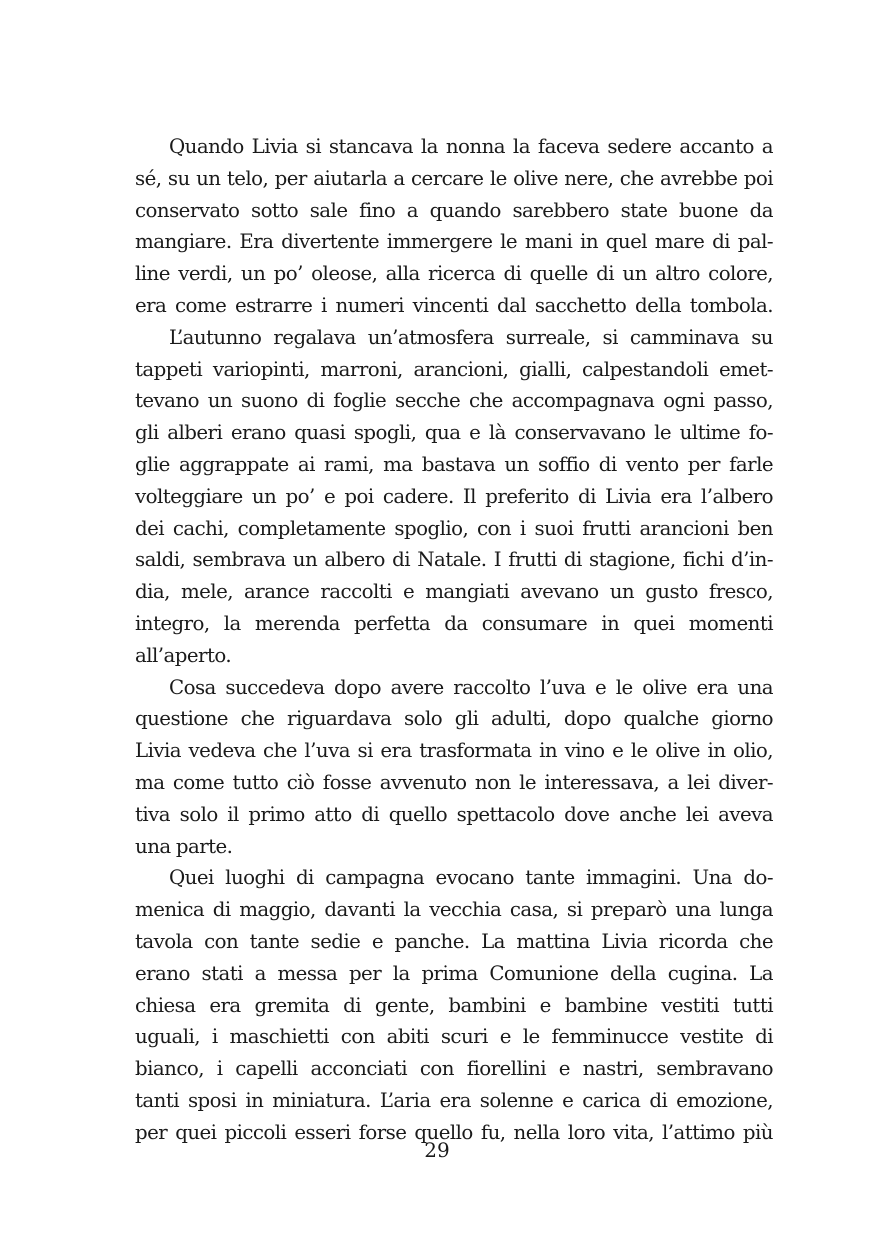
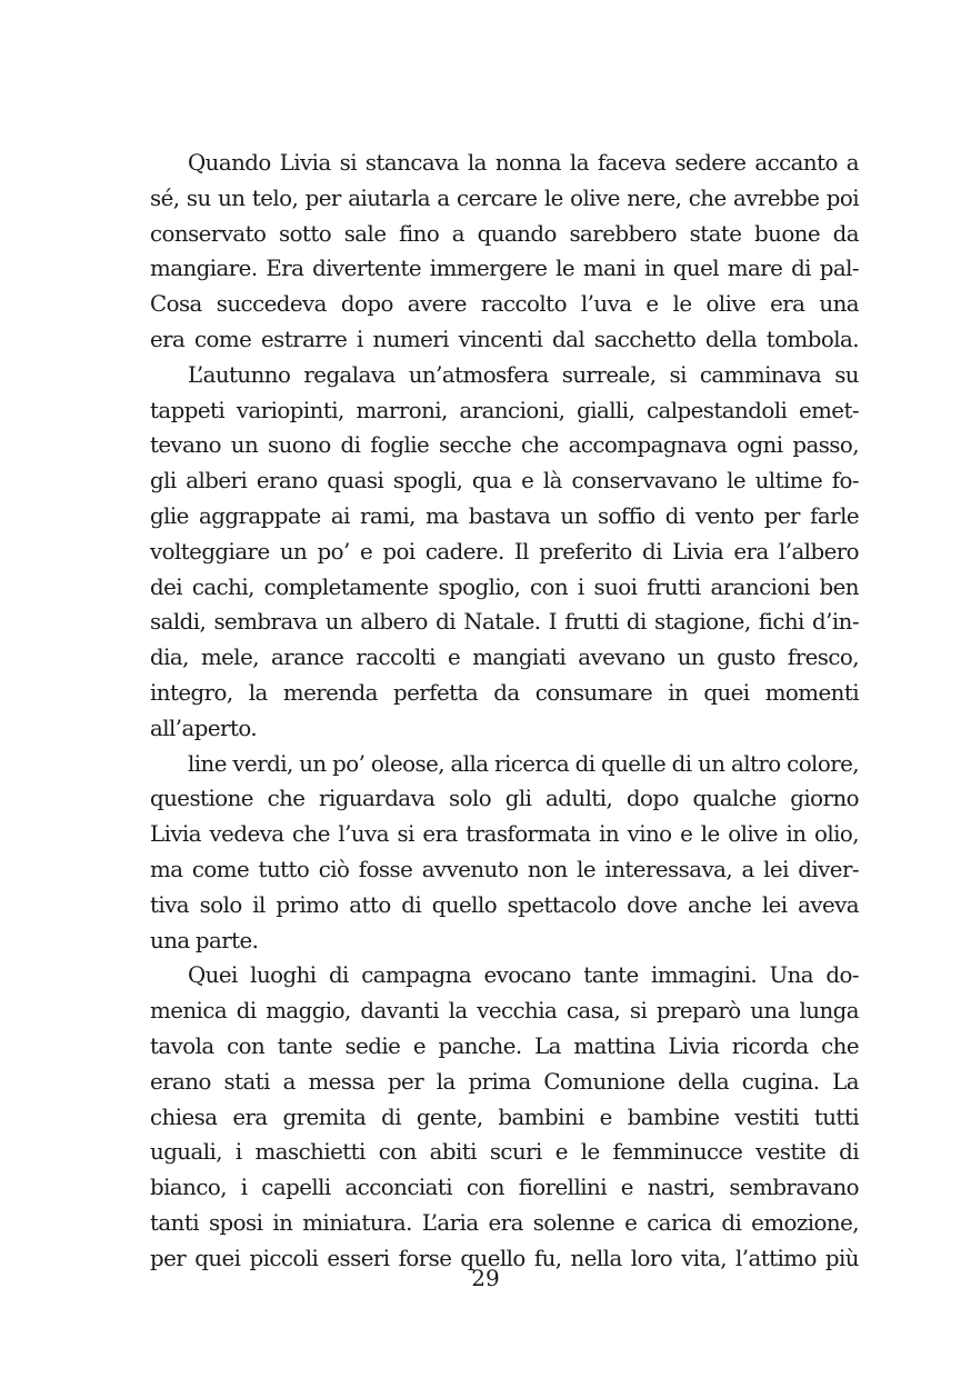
  Quando Livia si stancava la nonna la faceva sedere accanto a
  sé, su un telo, per aiutarla a cercare le olive nere, che avrebbe poi
  conservato sotto sale fino a quando sarebbero state buone da
  mangiare. Era divertente immergere le mani in quel mare di pal-
- line verdi, un po’ oleose, alla ricerca di quelle di un altro colore,
+ Cosa succedeva dopo avere raccolto l’uva e le olive era una
  era come estrarre i numeri vincenti dal sacchetto della tombola.
  L’autunno regalava un’atmosfera surreale, si camminava su
  tappeti variopinti, marroni, arancioni, gialli, calpestandoli emet-
  tevano un suono di foglie secche che accompagnava ogni passo,
  gli alberi erano quasi spogli, qua e là conservavano le ultime fo-
  glie aggrappate ai rami, ma bastava un soffio di vento per farle
  volteggiare un po’ e poi cadere. Il preferito di Livia era l’albero
  dei cachi, completamente spoglio, con i suoi frutti arancioni ben
  saldi, sembrava un albero di Natale. I frutti di stagione, fichi d’in-
  dia, mele, arance raccolti e mangiati avevano un gusto fresco,
  integro, la merenda perfetta da consumare in quei momenti
  all’aperto.
- Cosa succedeva dopo avere raccolto l’uva e le olive era una
+ line verdi, un po’ oleose, alla ricerca di quelle di un altro colore,
  questione che riguardava solo gli adulti, dopo qualche giorno
  Livia vedeva che l’uva si era trasformata in vino e le olive in olio,
  ma come tutto ciò fosse avvenuto non le interessava, a lei diver-
  tiva solo il primo atto di quello spettacolo dove anche lei aveva
  una parte.
  Quei luoghi di campagna evocano tante immagini. Una do-
  menica di maggio, davanti la vecchia casa, si preparò una lunga
  tavola con tante sedie e panche. La mattina Livia ricorda che
  erano stati a messa per la prima Comunione della cugina. La
  chiesa era gremita di gente, bambini e bambine vestiti tutti
  uguali, i maschietti con abiti scuri e le femminucce vestite di
  bianco, i capelli acconciati con fiorellini e nastri, sembravano
  tanti sposi in miniatura. L’aria era solenne e carica di emozione,
  per quei piccoli esseri forse quello fu, nella loro vita, l’attimo più
  29
